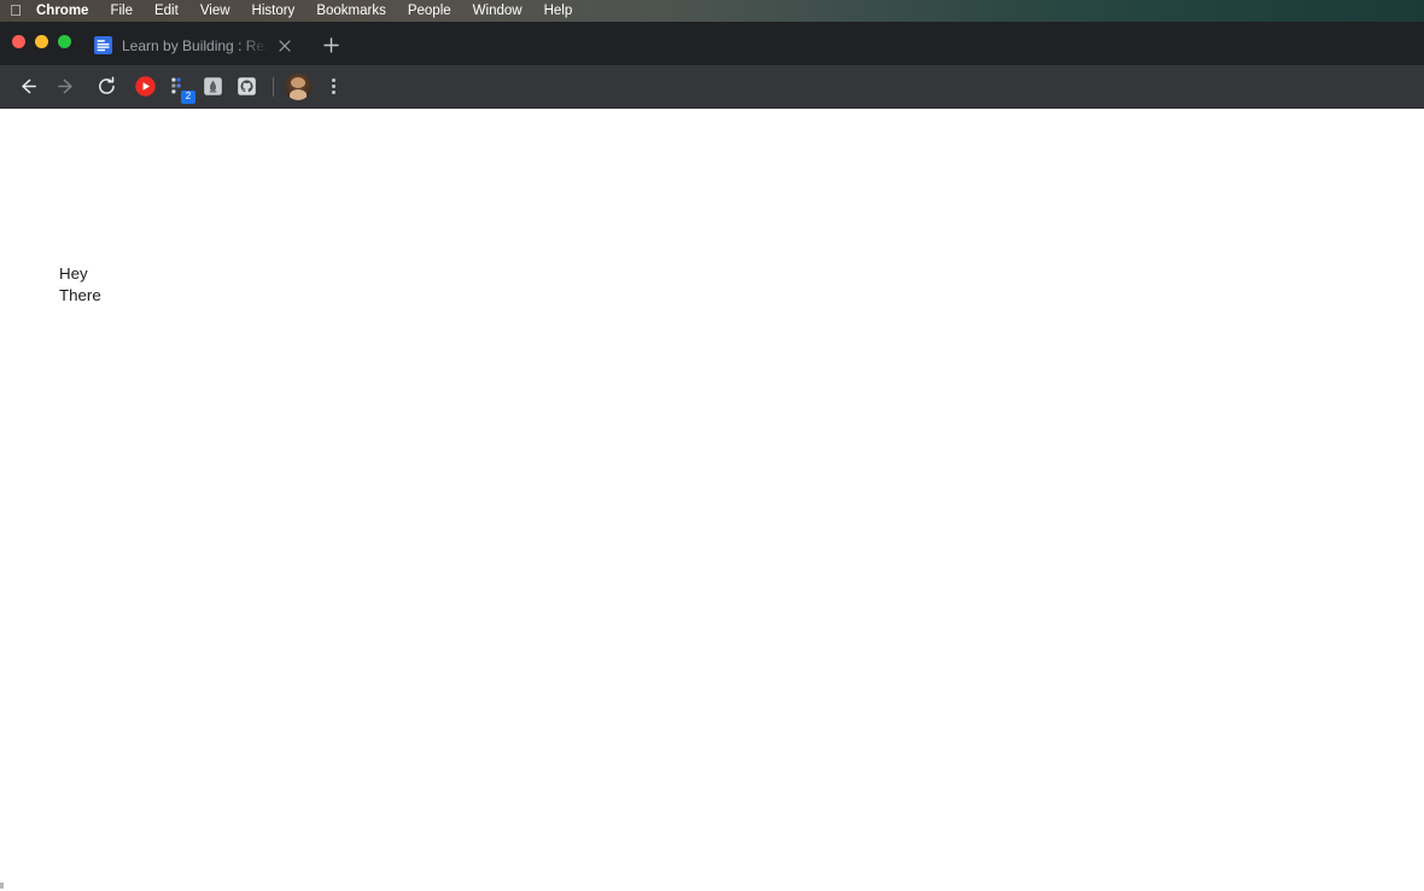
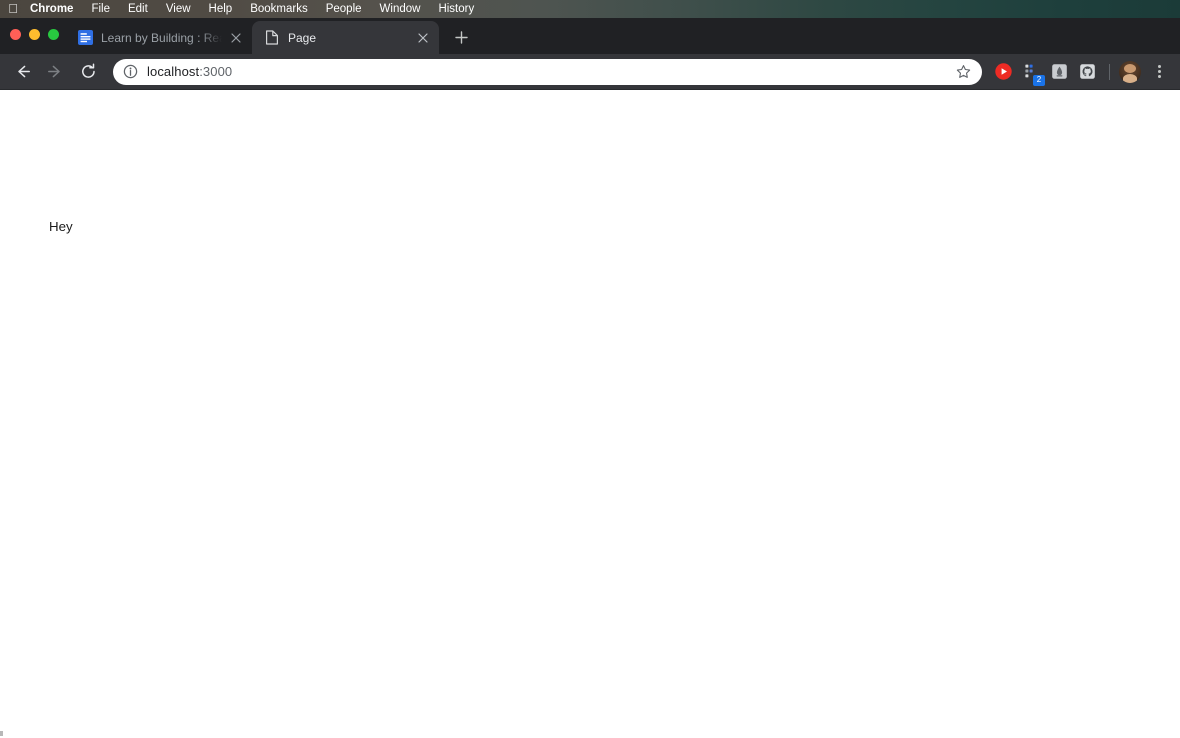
  
  Chrome
  File
  Edit
  View
- History
+ Help
  Bookmarks
  People
  Window
- Help
+ History
  Learn by Building : Re
+ Page
+ localhost:3000
  2
  Hey
- There
